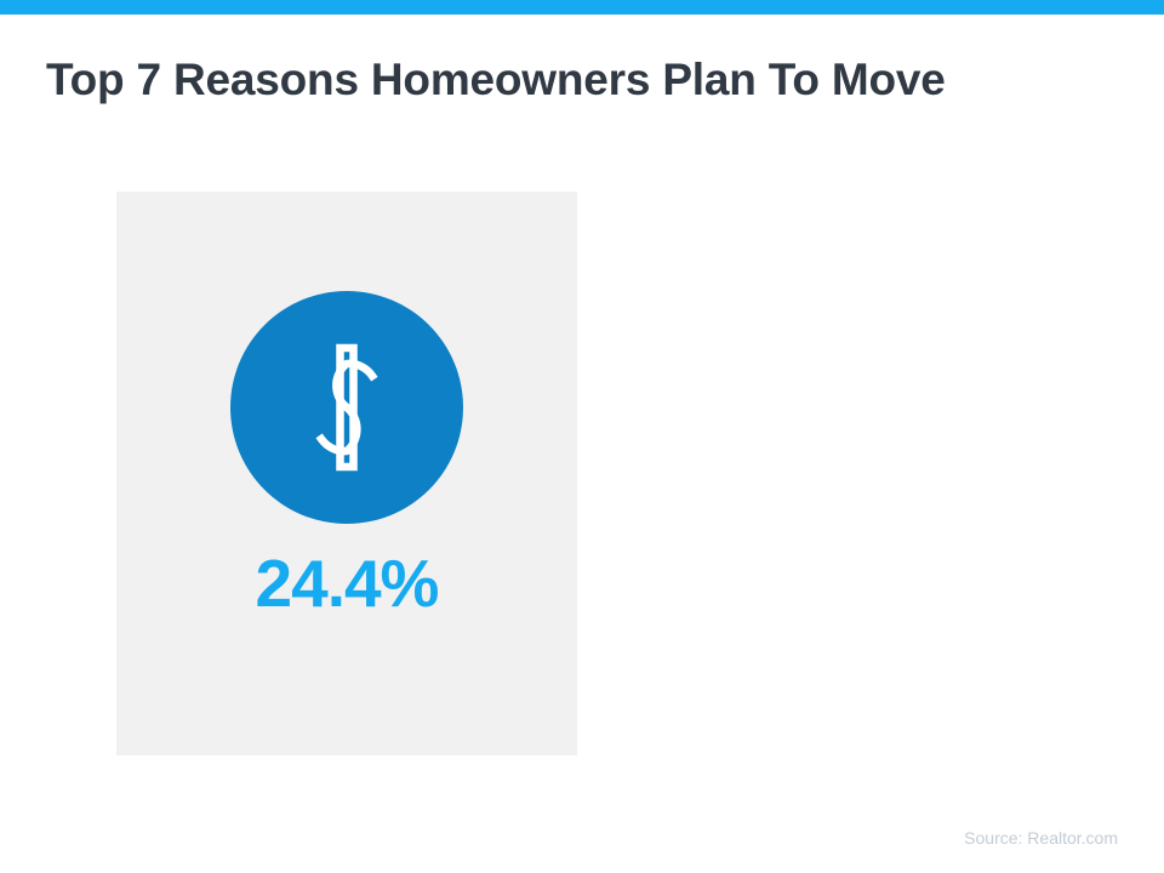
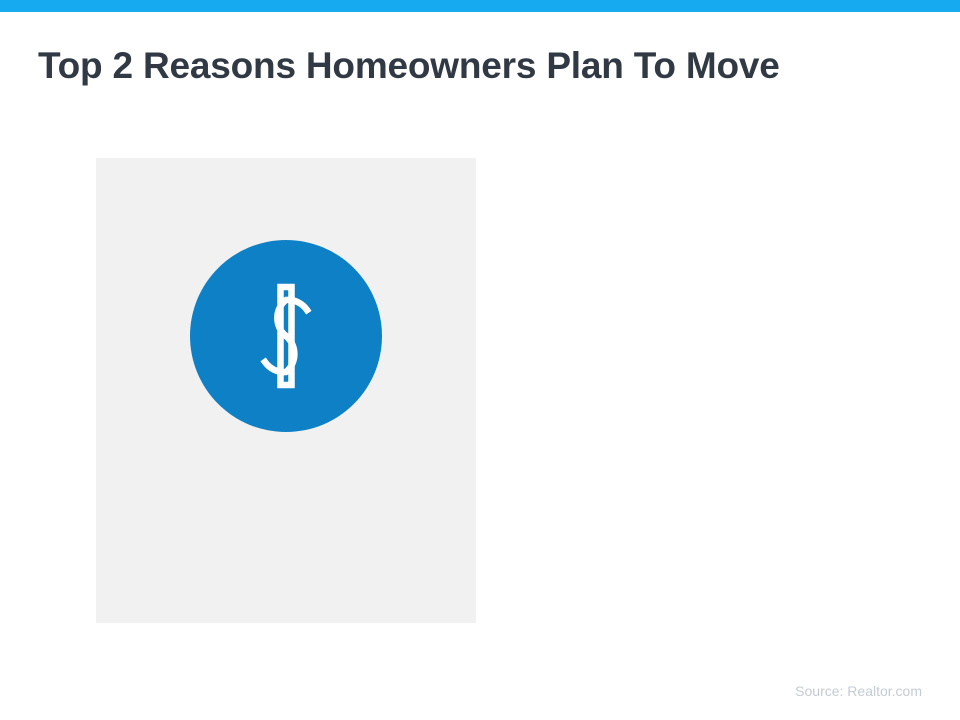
- Top 7 Reasons Homeowners Plan To Move
+ Top 2 Reasons Homeowners Plan To Move
- 24.4%
  Source: Realtor.com
